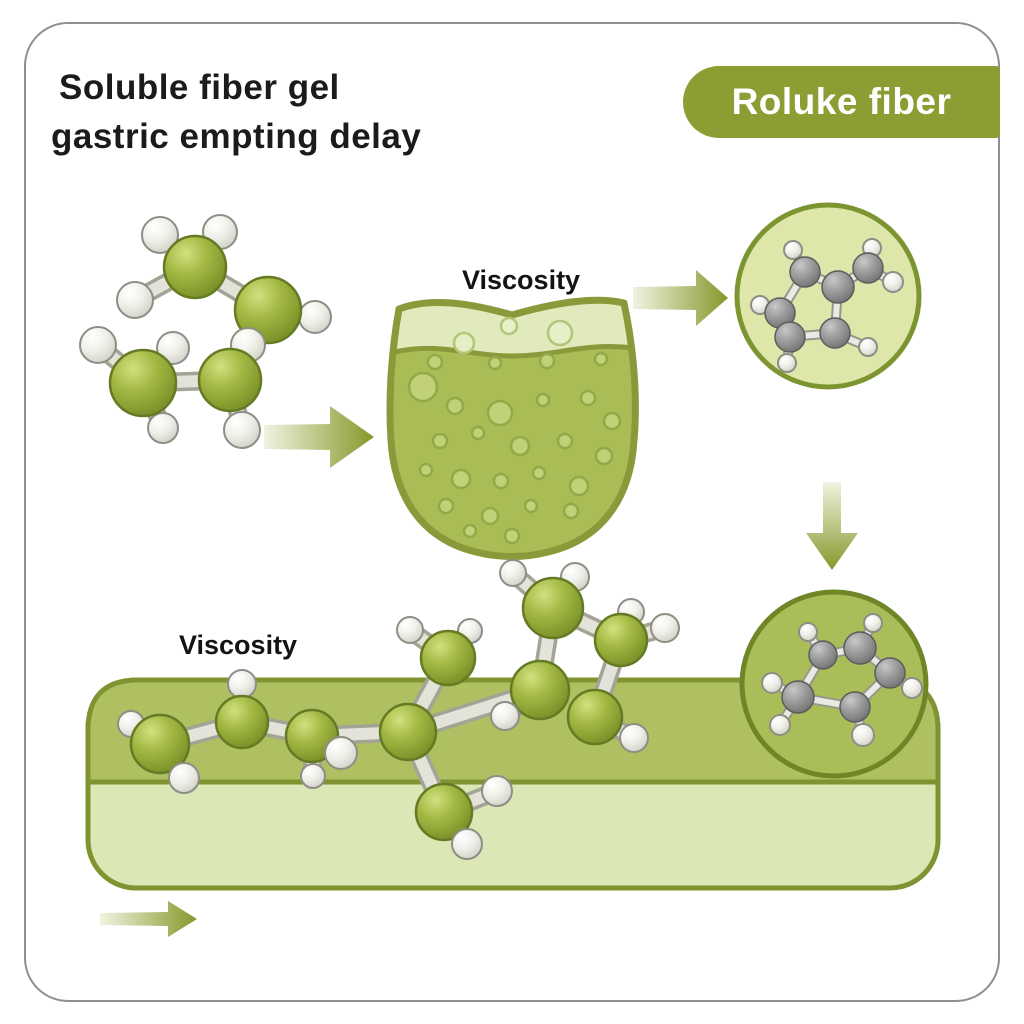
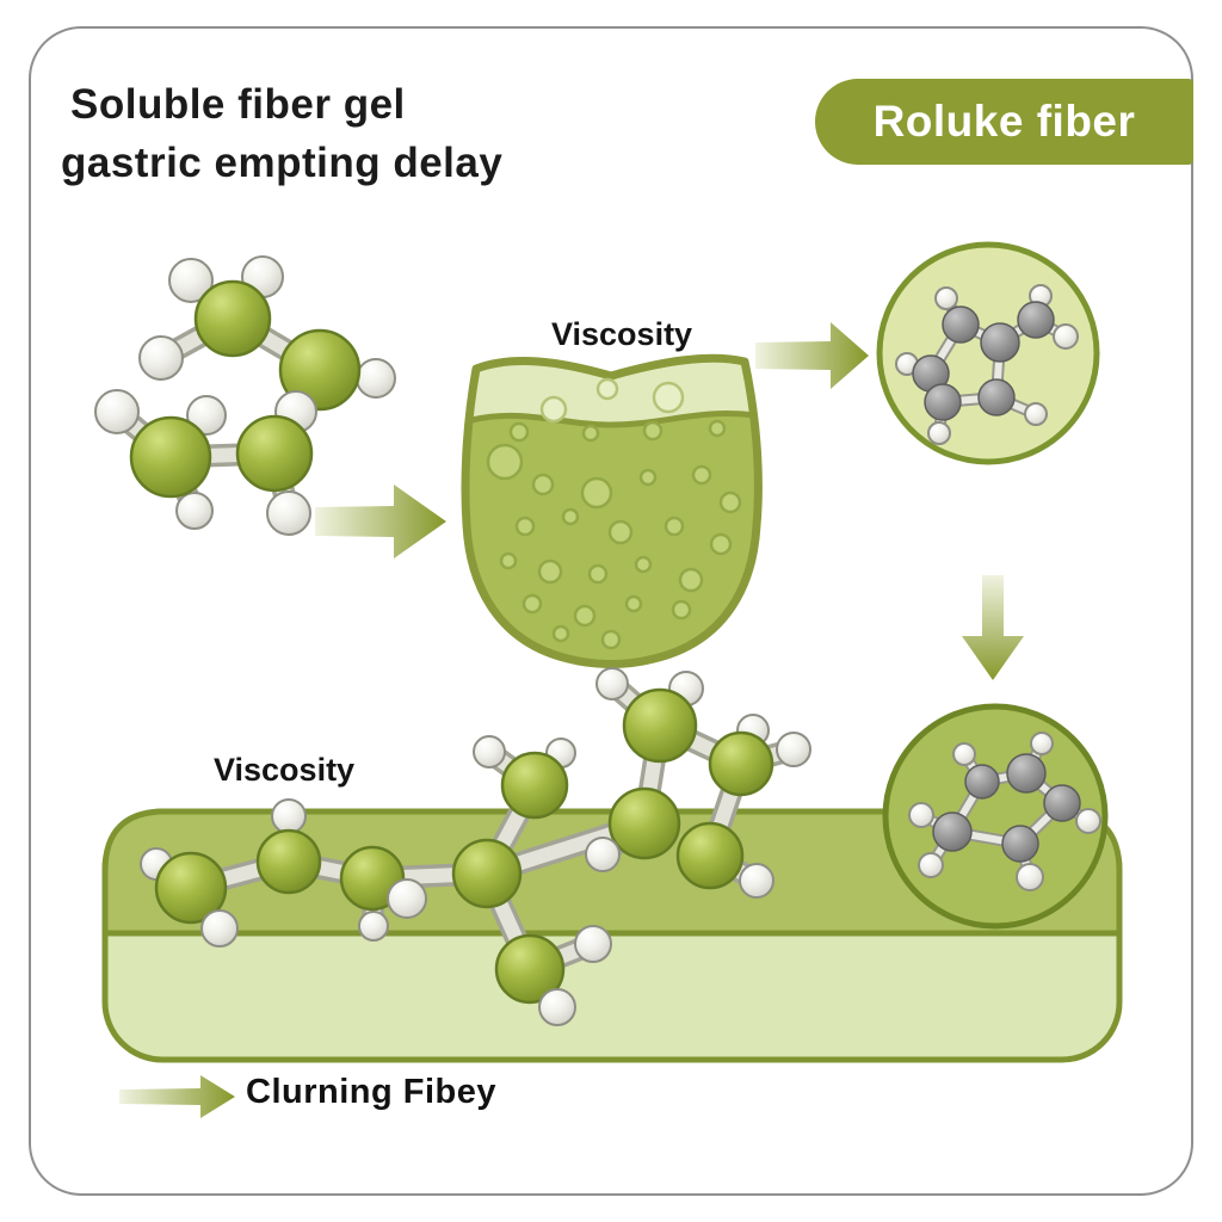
  Soluble fiber gel
  gastric empting delay
  Roluke fiber
  Viscosity
  Viscosity
+ Clurning Fibey
